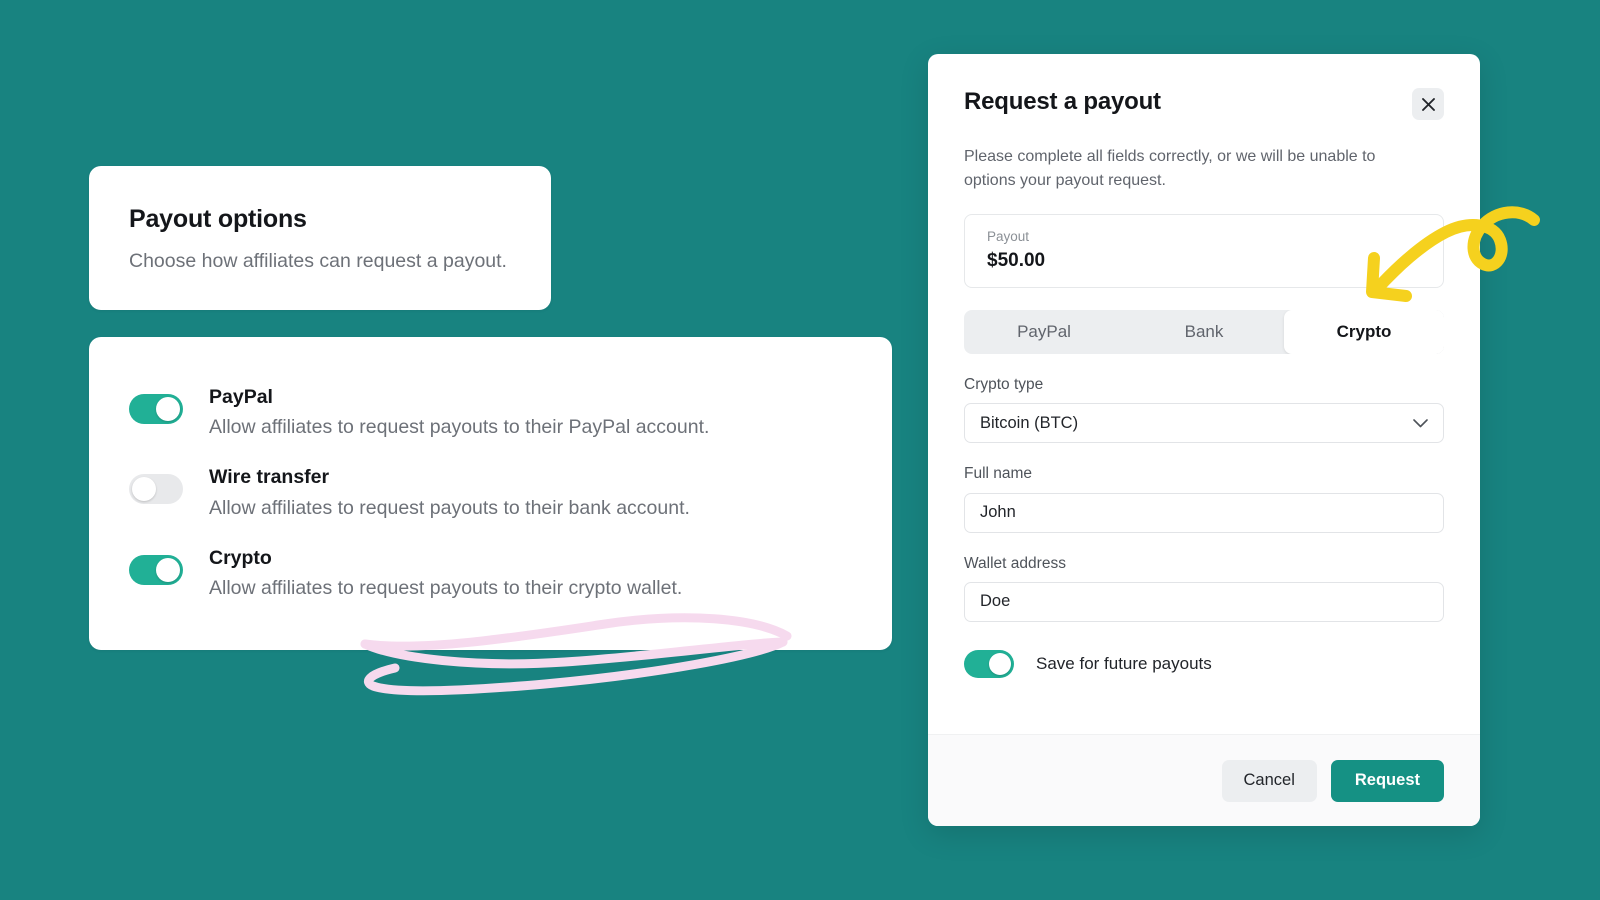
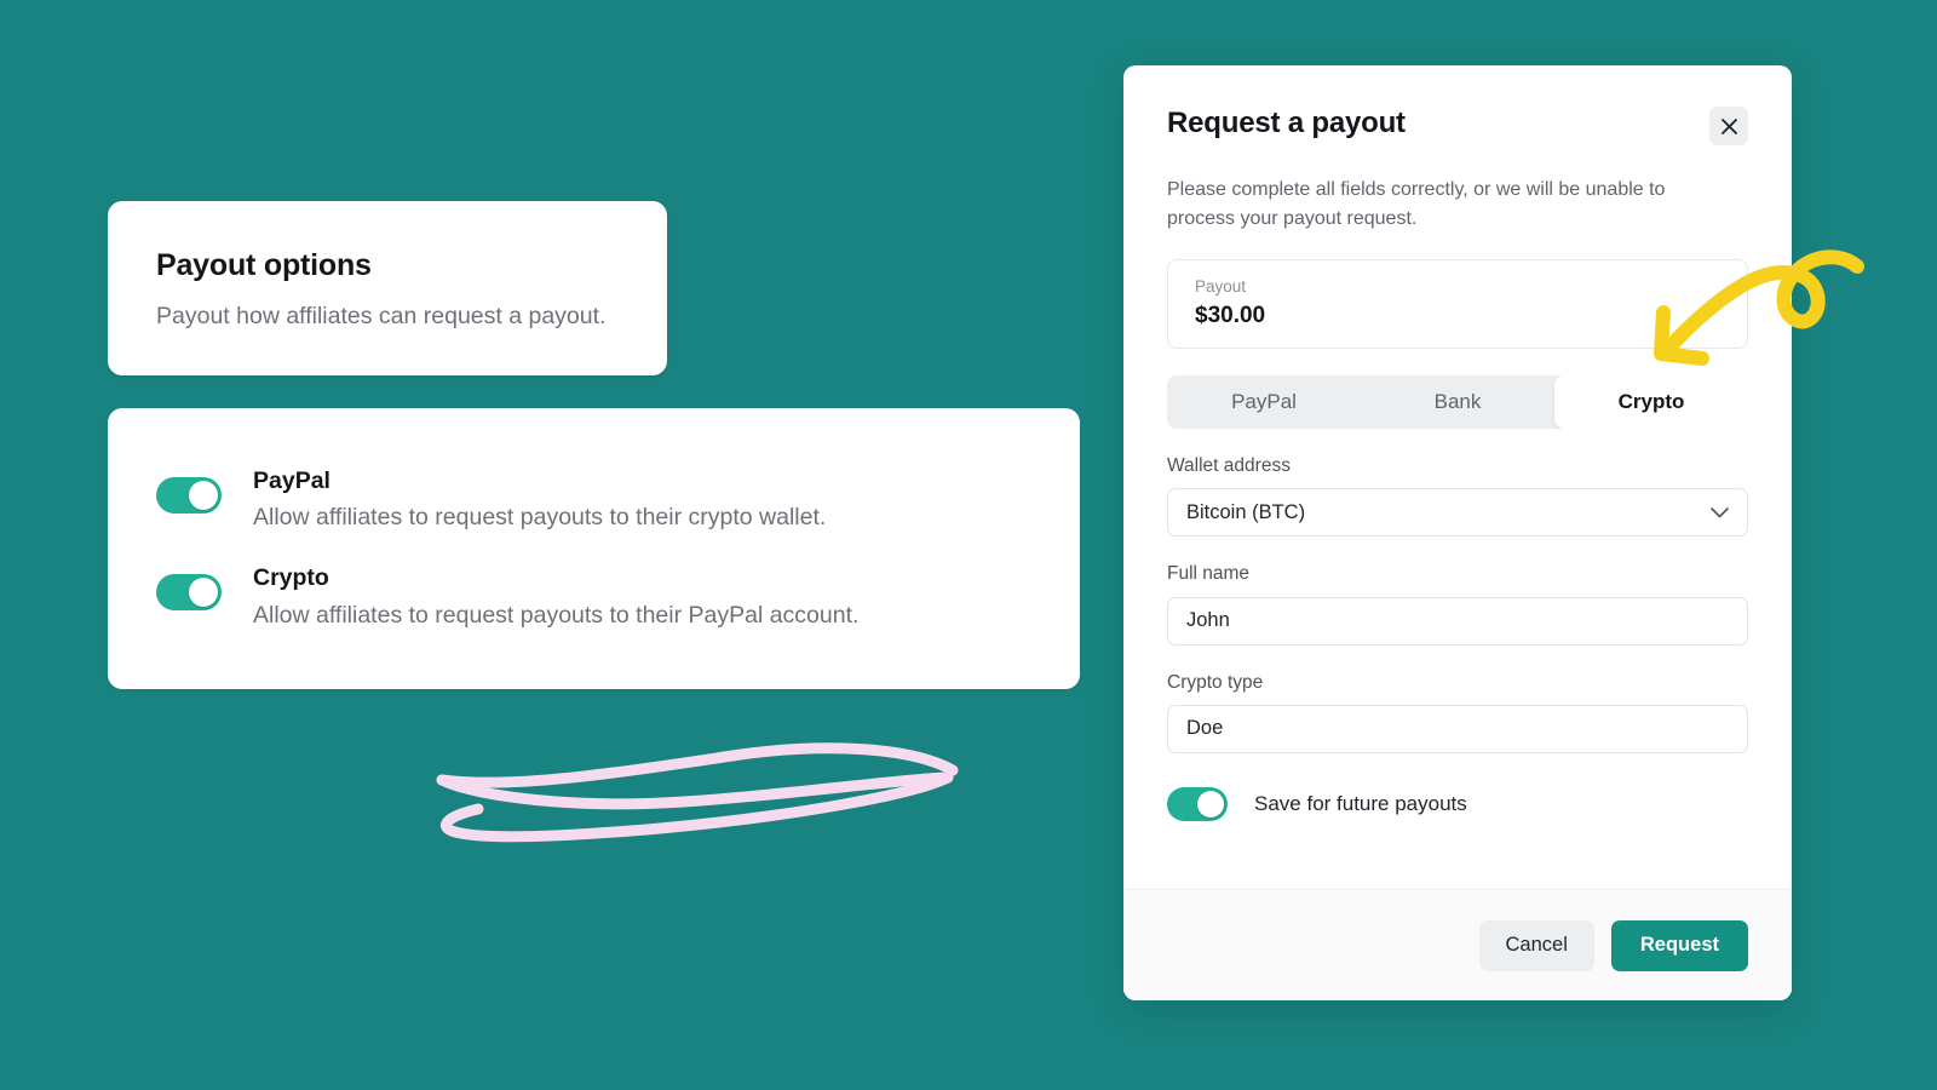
  Payout options
- Choose how affiliates can request a payout.
+ Payout how affiliates can request a payout.
  PayPal
- Allow affiliates to request payouts to their PayPal account.
+ Allow affiliates to request payouts to their crypto wallet.
- Wire transfer
- Allow affiliates to request payouts to their bank account.
  Crypto
- Allow affiliates to request payouts to their crypto wallet.
+ Allow affiliates to request payouts to their PayPal account.
  Request a payout
- Please complete all fields correctly, or we will be unable to options your payout request.
+ Please complete all fields correctly, or we will be unable to process your payout request.
  Payout
- $50.00
+ $30.00
  PayPal
  Bank
  Crypto
- Crypto type
+ Wallet address
  Bitcoin (BTC)
  Full name
  John
- Wallet address
+ Crypto type
  Doe
  Save for future payouts
  Cancel
  Request
